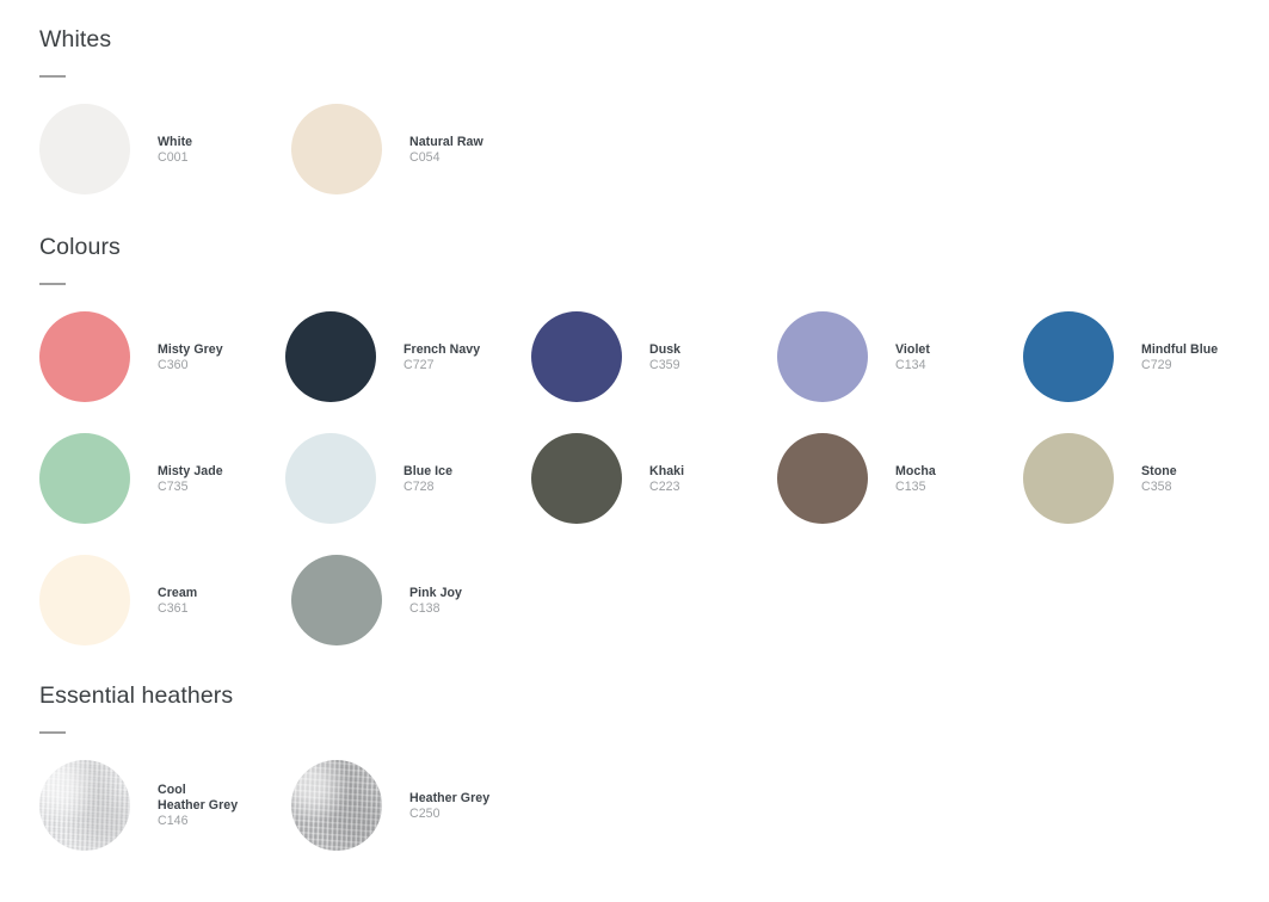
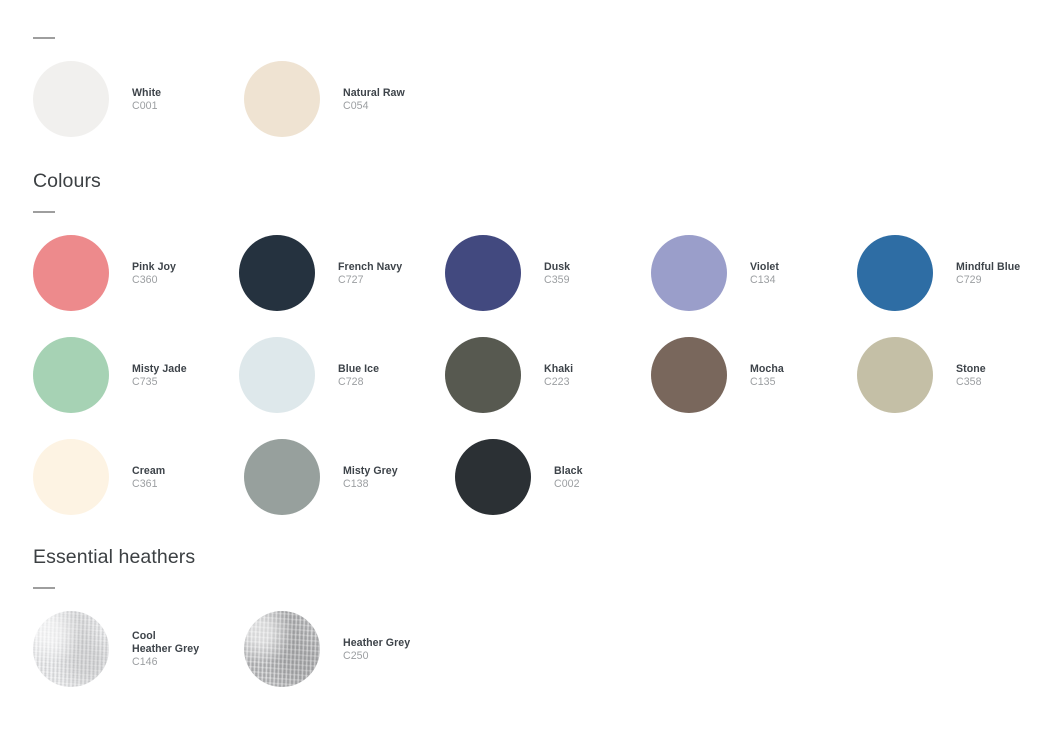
- Whites
  White
  C001
  Natural Raw
  C054
  Colours
- Misty Grey
+ Pink Joy
  C360
  French Navy
  C727
  Dusk
  C359
  Violet
  C134
  Mindful Blue
  C729
  Misty Jade
  C735
  Blue Ice
  C728
  Khaki
  C223
  Mocha
  C135
  Stone
  C358
  Cream
  C361
- Pink Joy
+ Misty Grey
  C138
+ Black
+ C002
  Essential heathers
  Cool
  Heather Grey
  C146
  Heather Grey
  C250
